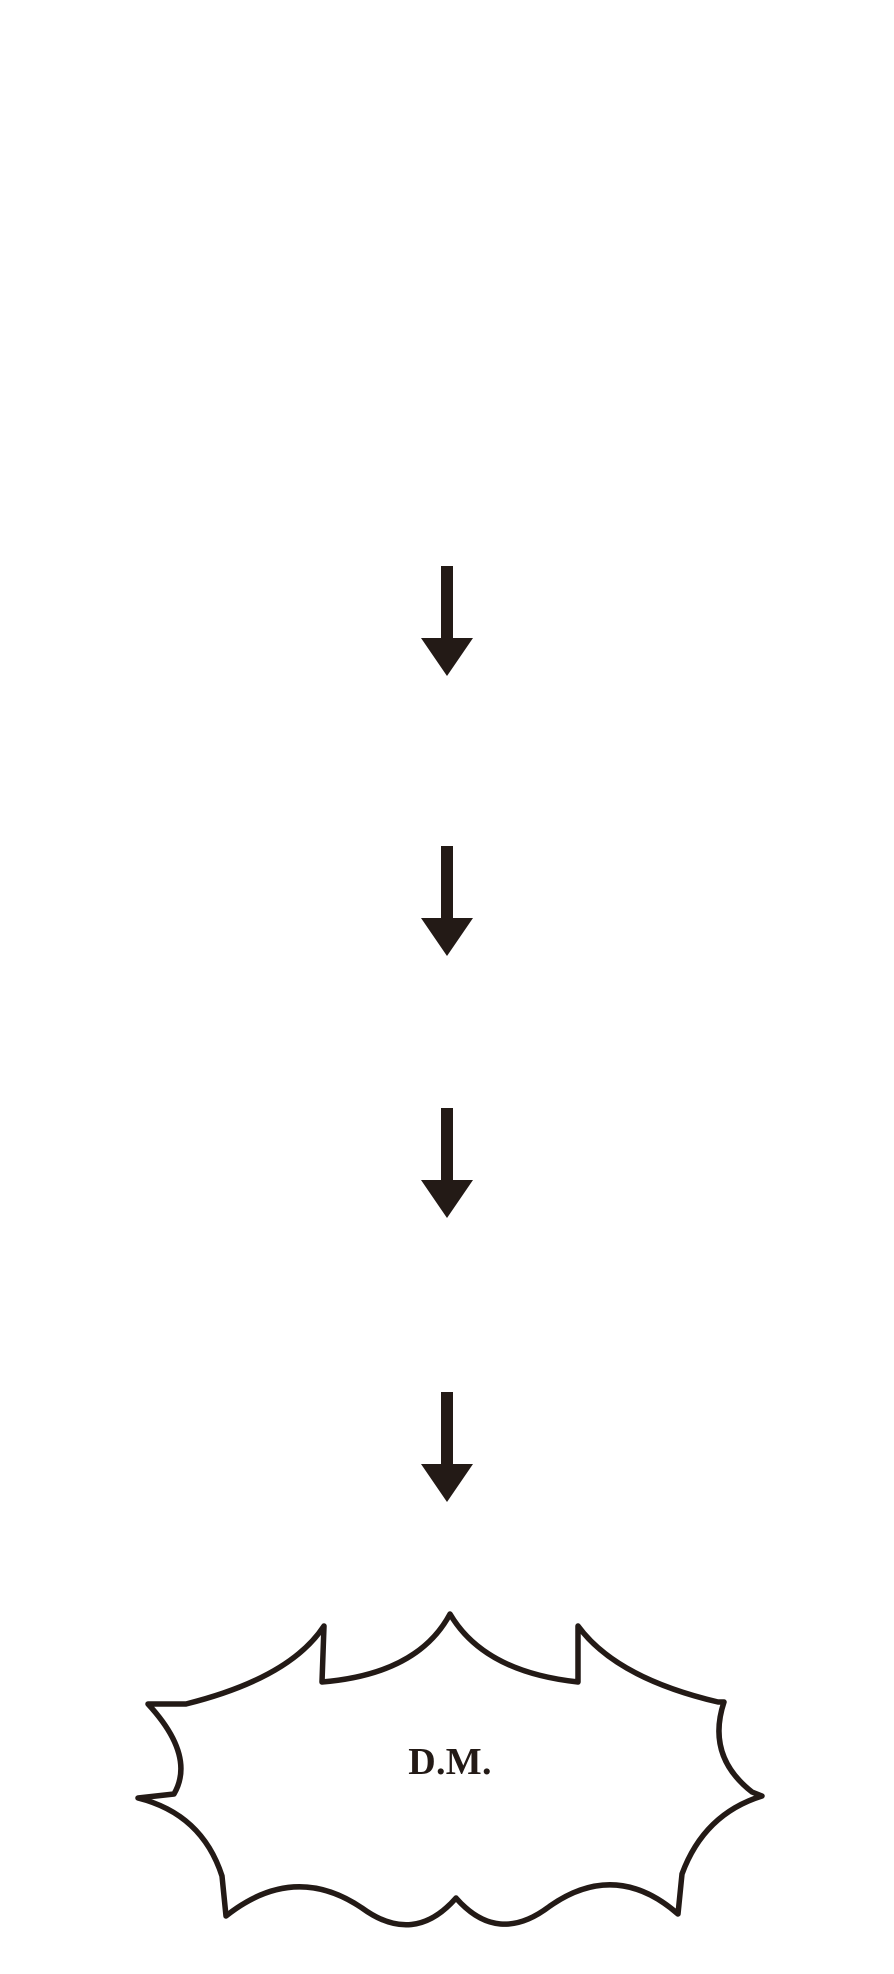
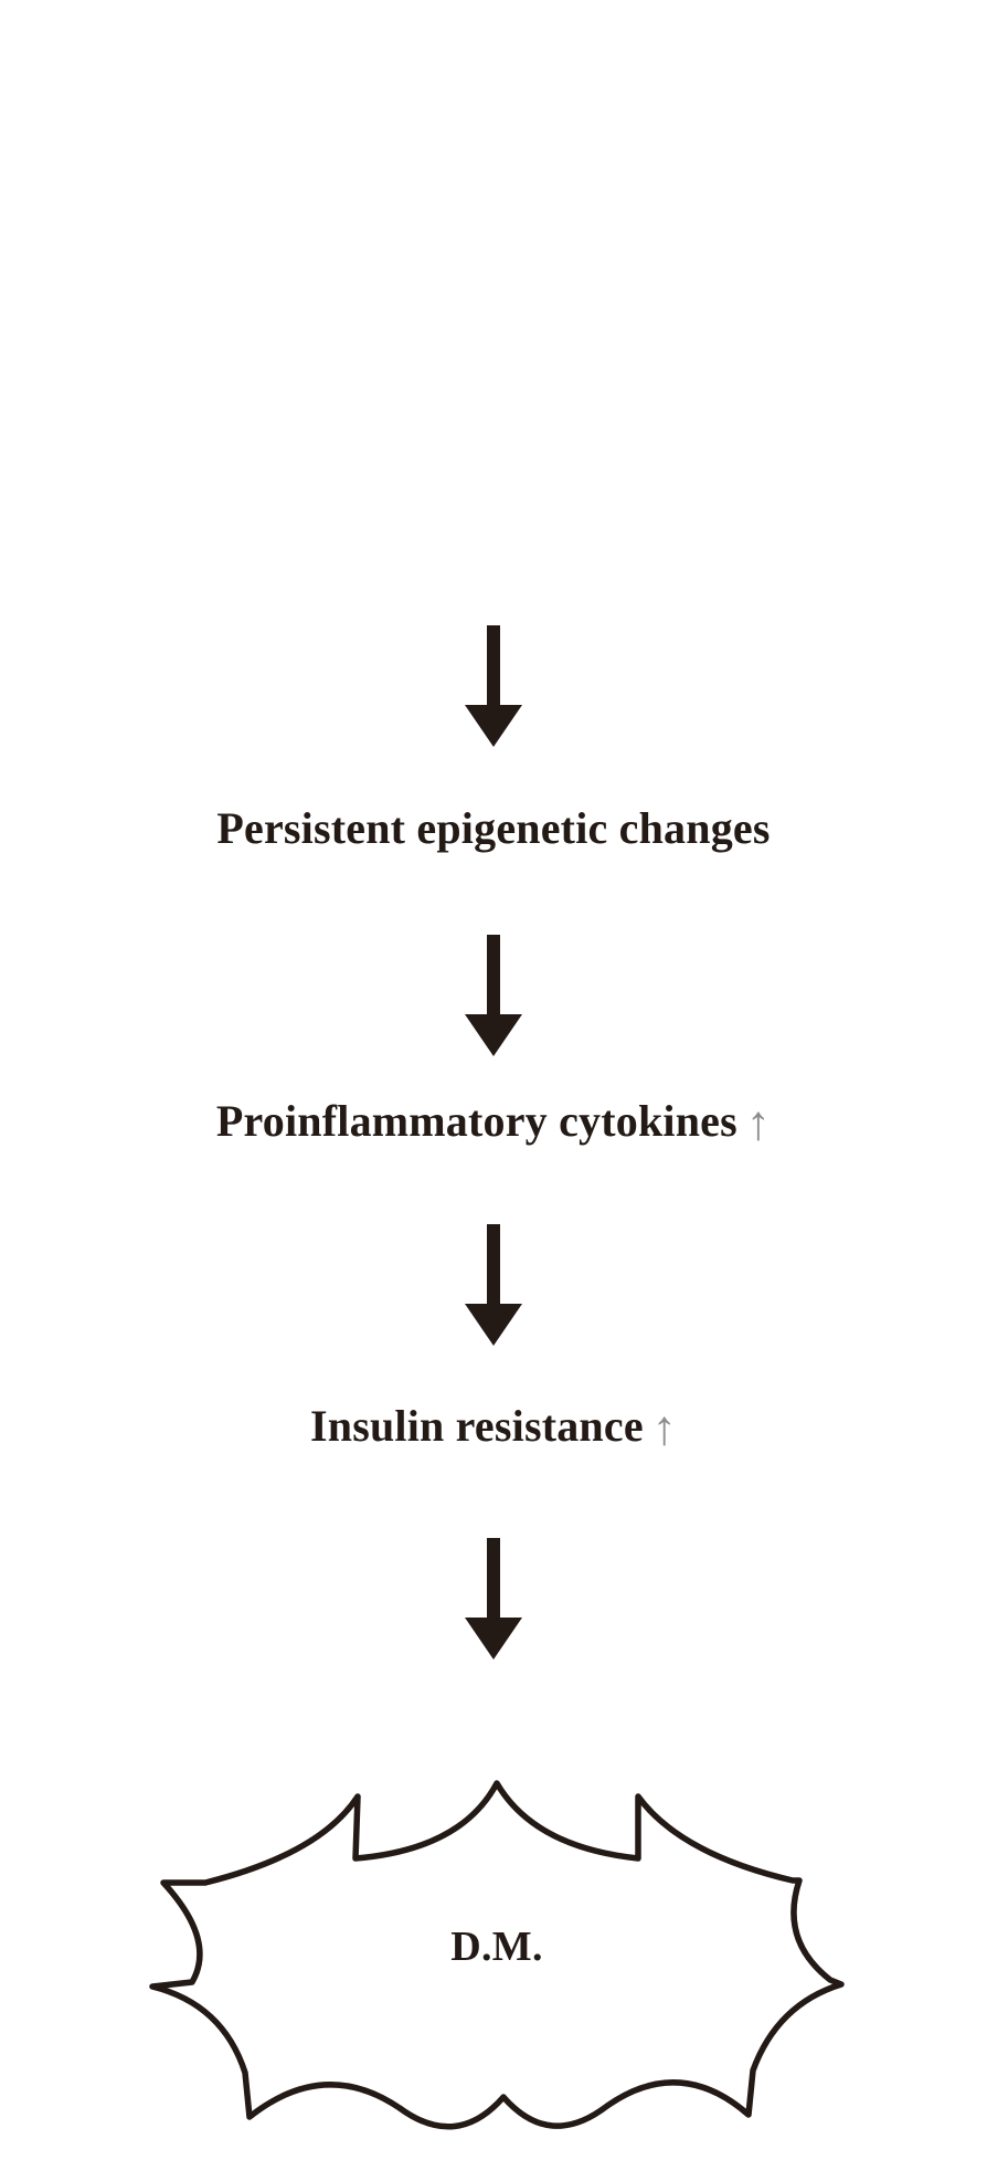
+ Persistent epigenetic changes
+ Proinflammatory cytokines ↑
+ Insulin resistance ↑
  D.M.
